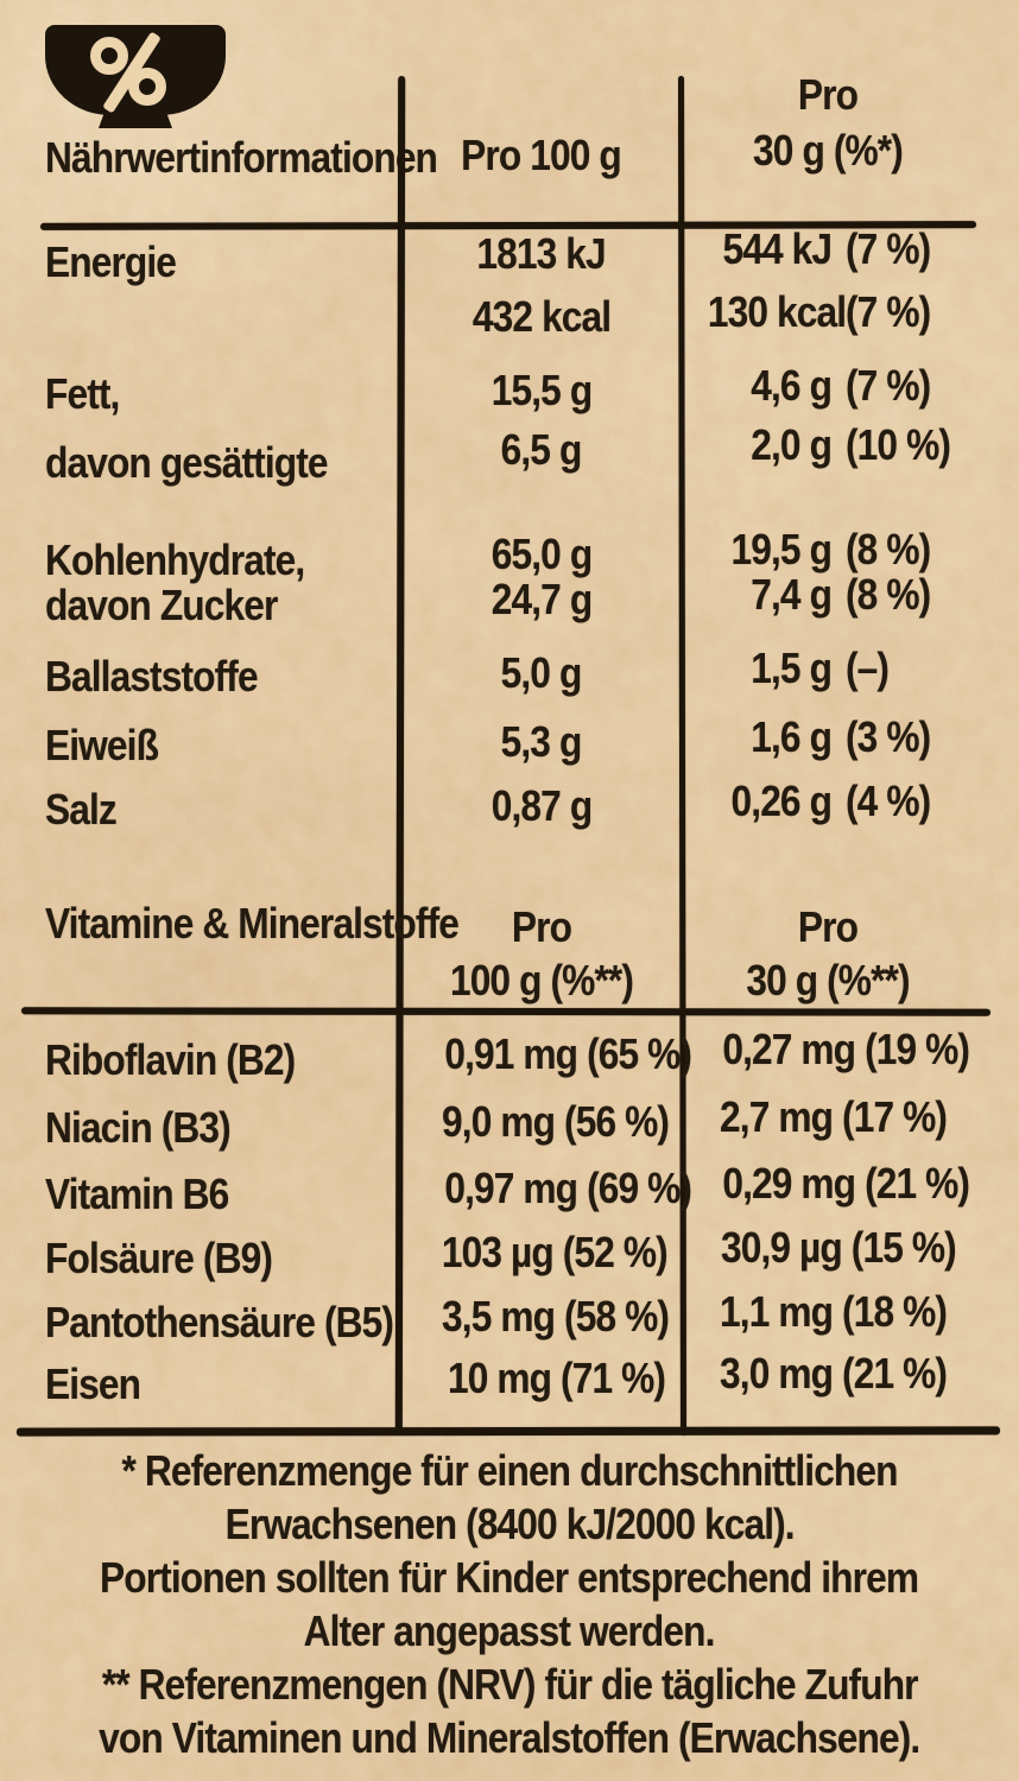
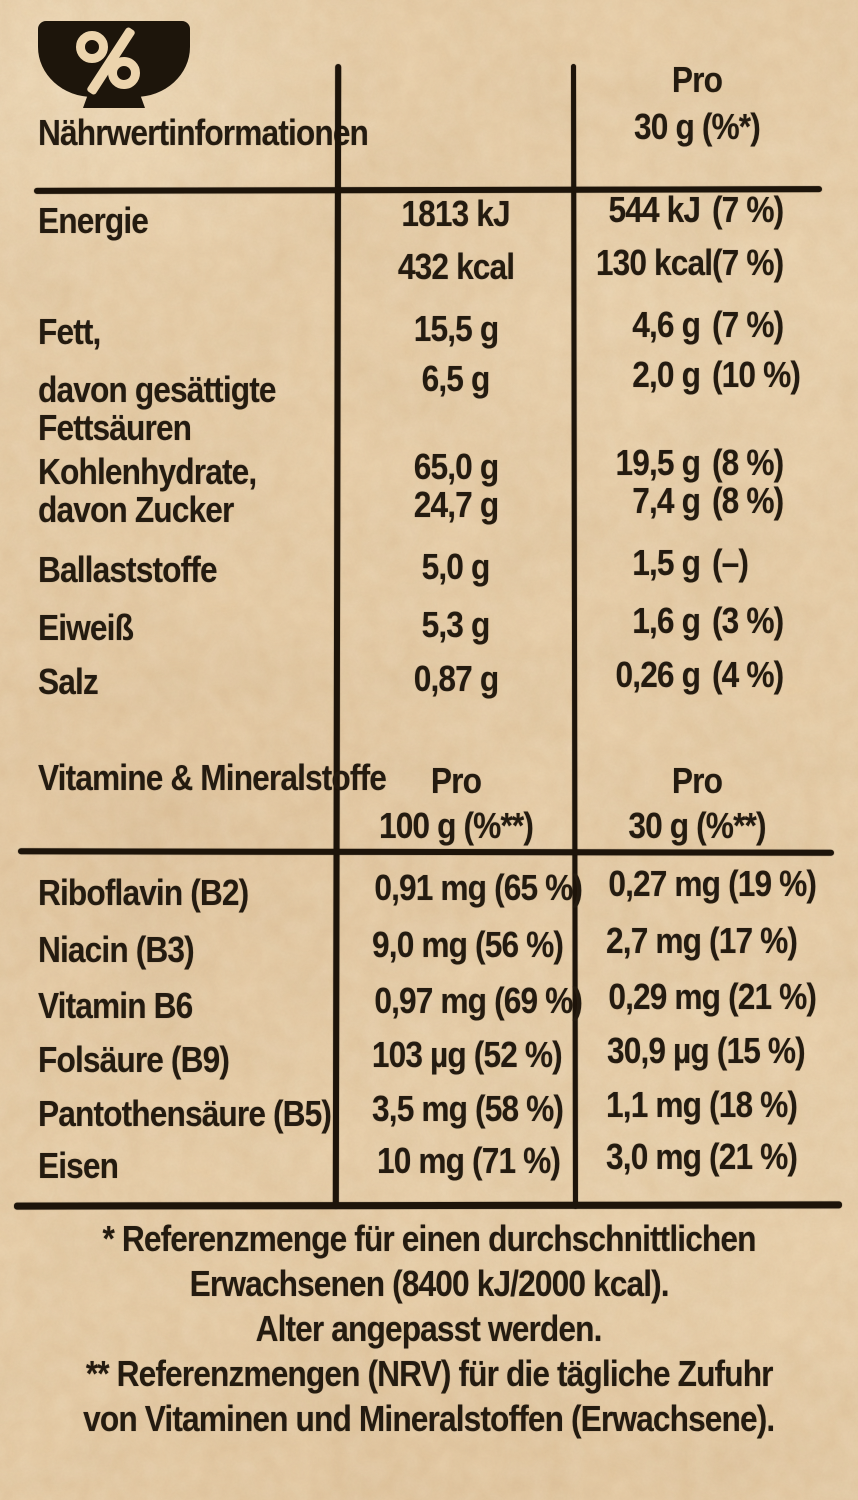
  Nährwertinformationen
- Pro 100 g
  Pro
  30 g (%*)
  Energie
  1813 kJ
  544 kJ (7 %)
  432 kcal
  130 kcal(7 %)
  Fett,
  15,5 g
  4,6 g (7 %)
  davon gesättigte
+ Fettsäuren
  6,5 g
  2,0 g (10 %)
  Kohlenhydrate,
  65,0 g
  19,5 g (8 %)
  davon Zucker
  24,7 g
  7,4 g (8 %)
  Ballaststoffe
  5,0 g
  1,5 g (–)
  Eiweiß
  5,3 g
  1,6 g (3 %)
  Salz
  0,87 g
  0,26 g (4 %)
  Vitamine & Mineralstoffe
  Pro
  100 g (%**)
  Pro
  30 g (%**)
  Riboflavin (B2)
  0,91 mg (65 %)
  0,27 mg (19 %)
  Niacin (B3)
  9,0 mg (56 %)
  2,7 mg (17 %)
  Vitamin B6
  0,97 mg (69 %)
  0,29 mg (21 %)
  Folsäure (B9)
  103 µg (52 %)
  30,9 µg (15 %)
  Pantothensäure (B5)
  3,5 mg (58 %)
  1,1 mg (18 %)
  Eisen
  10 mg (71 %)
  3,0 mg (21 %)
  * Referenzmenge für einen durchschnittlichen
  Erwachsenen (8400 kJ/2000 kcal).
- Portionen sollten für Kinder entsprechend ihrem
  Alter angepasst werden.
  ** Referenzmengen (NRV) für die tägliche Zufuhr
  von Vitaminen und Mineralstoffen (Erwachsene).
